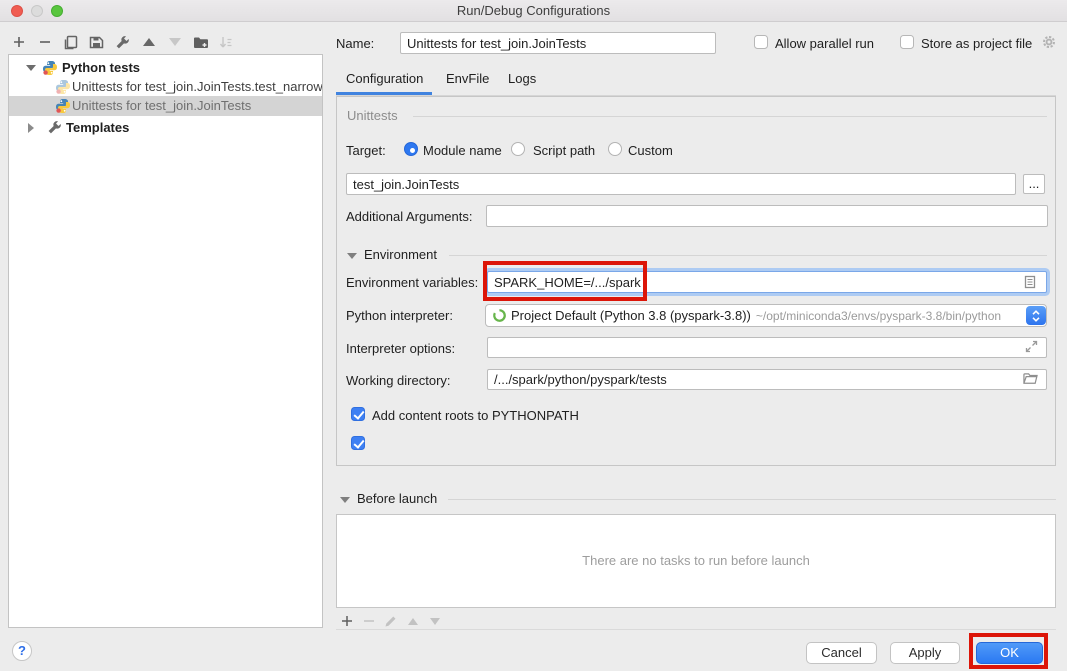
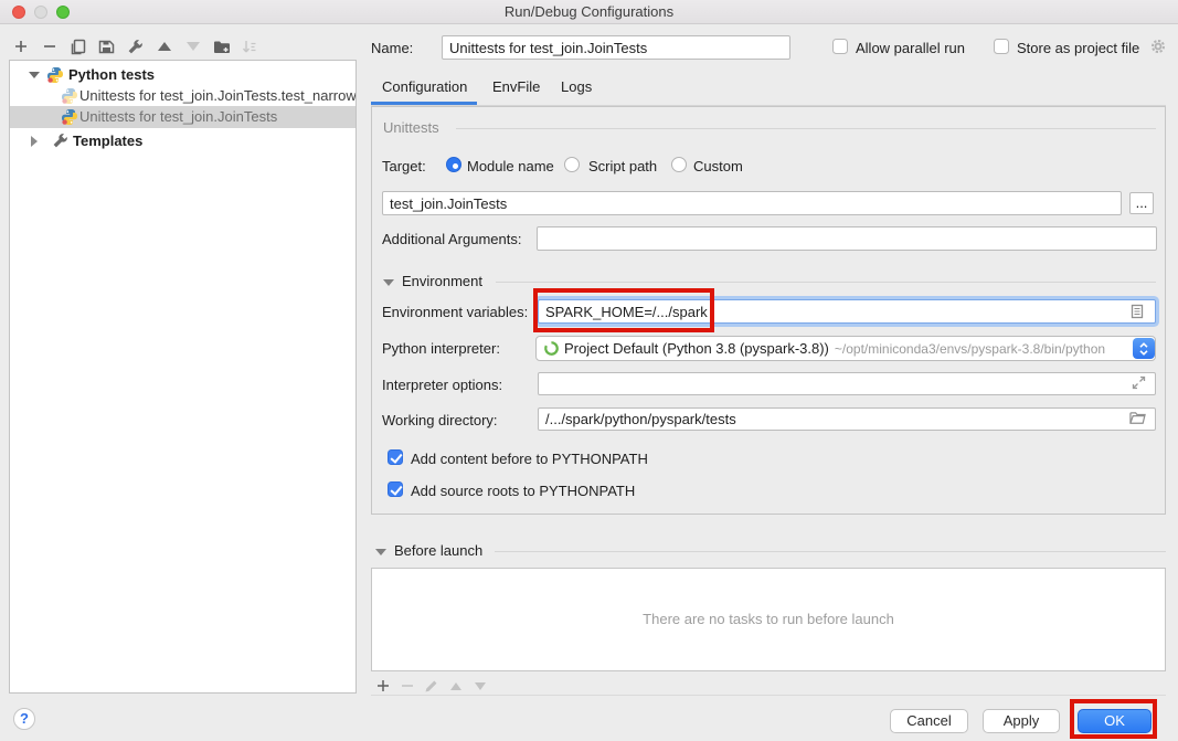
  Run/Debug Configurations
  Python tests
  Unittests for test_join.JoinTests.test_narrow
  Unittests for test_join.JoinTests
  Templates
  Name:
  Unittests for test_join.JoinTests
  Allow parallel run
  Store as project file
  Configuration
  EnvFile
  Logs
  Unittests
  Target:
  Module name
  Script path
  Custom
  test_join.JoinTests
  ...
  Additional Arguments:
  Environment
  Environment variables:
  SPARK_HOME=/.../spark
  Python interpreter:
  Project Default (Python 3.8 (pyspark-3.8))
  ~/opt/miniconda3/envs/pyspark-3.8/bin/python
  Interpreter options:
  Working directory:
  /.../spark/python/pyspark/tests
- Add content roots to PYTHONPATH
+ Add content before to PYTHONPATH
+ Add source roots to PYTHONPATH
  Before launch
  There are no tasks to run before launch
  ?
  Cancel
  Apply
  OK
